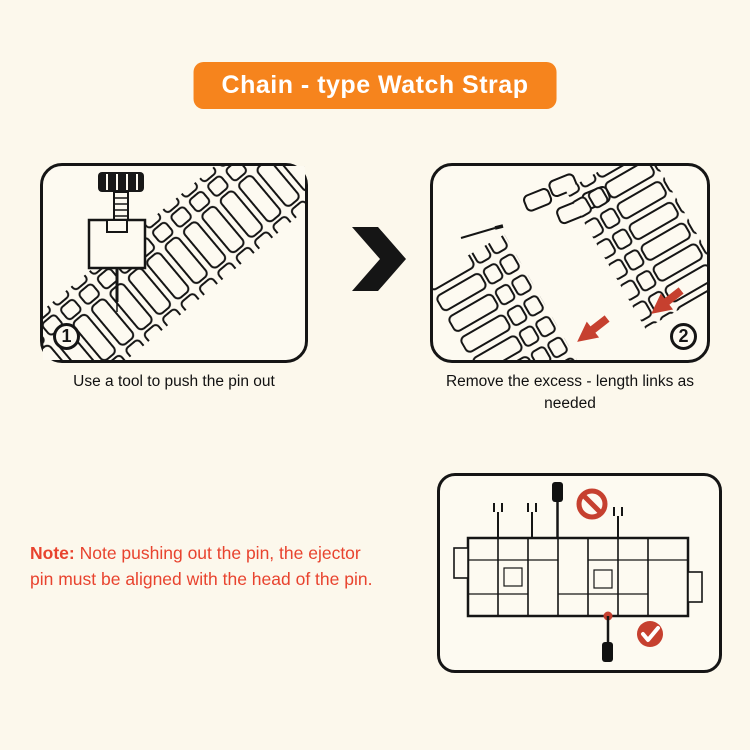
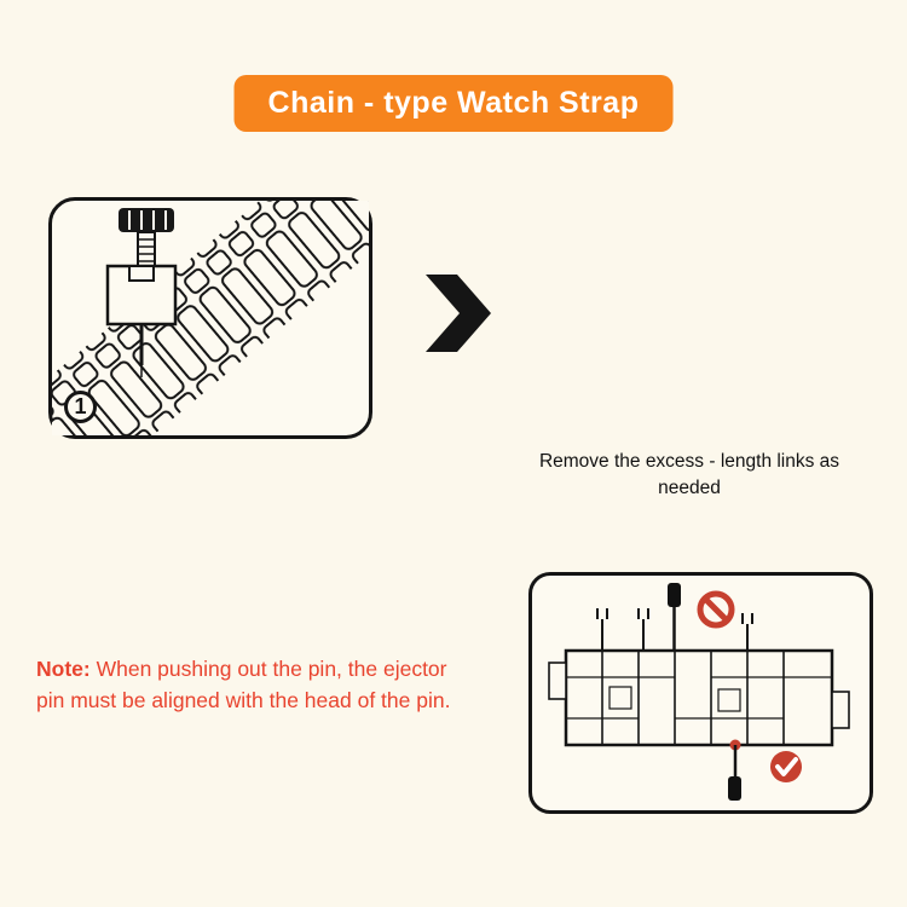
  Chain - type Watch Strap
  1
- 2
- Use a tool to push the pin out
  Remove the excess - length links as needed
- Note: Note pushing out the pin, the ejector
+ Note: When pushing out the pin, the ejector
  pin must be aligned with the head of the pin.
